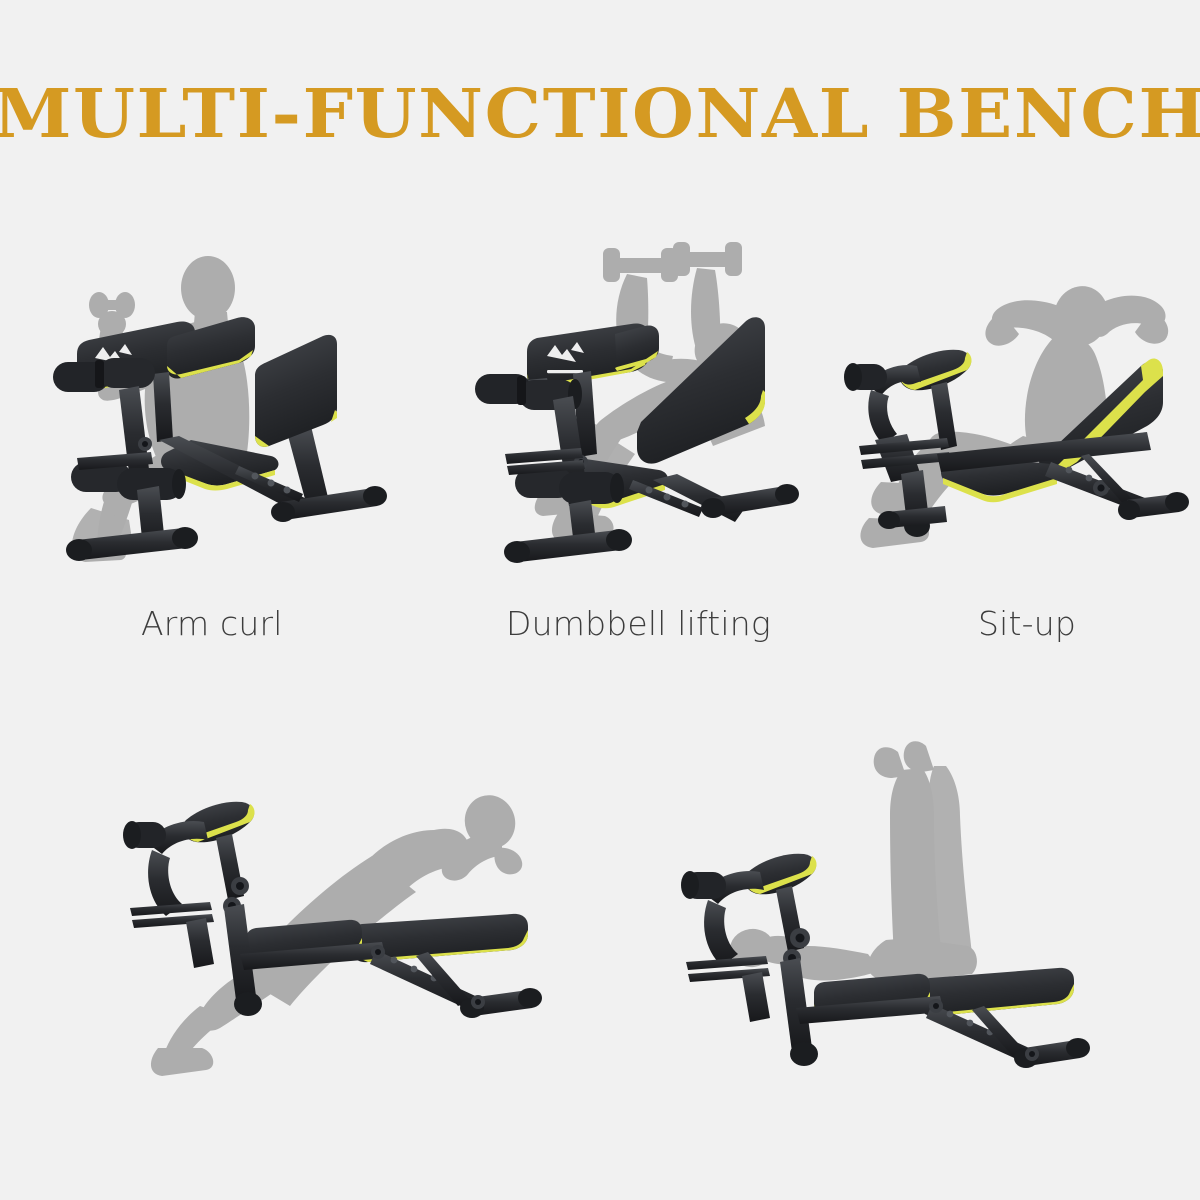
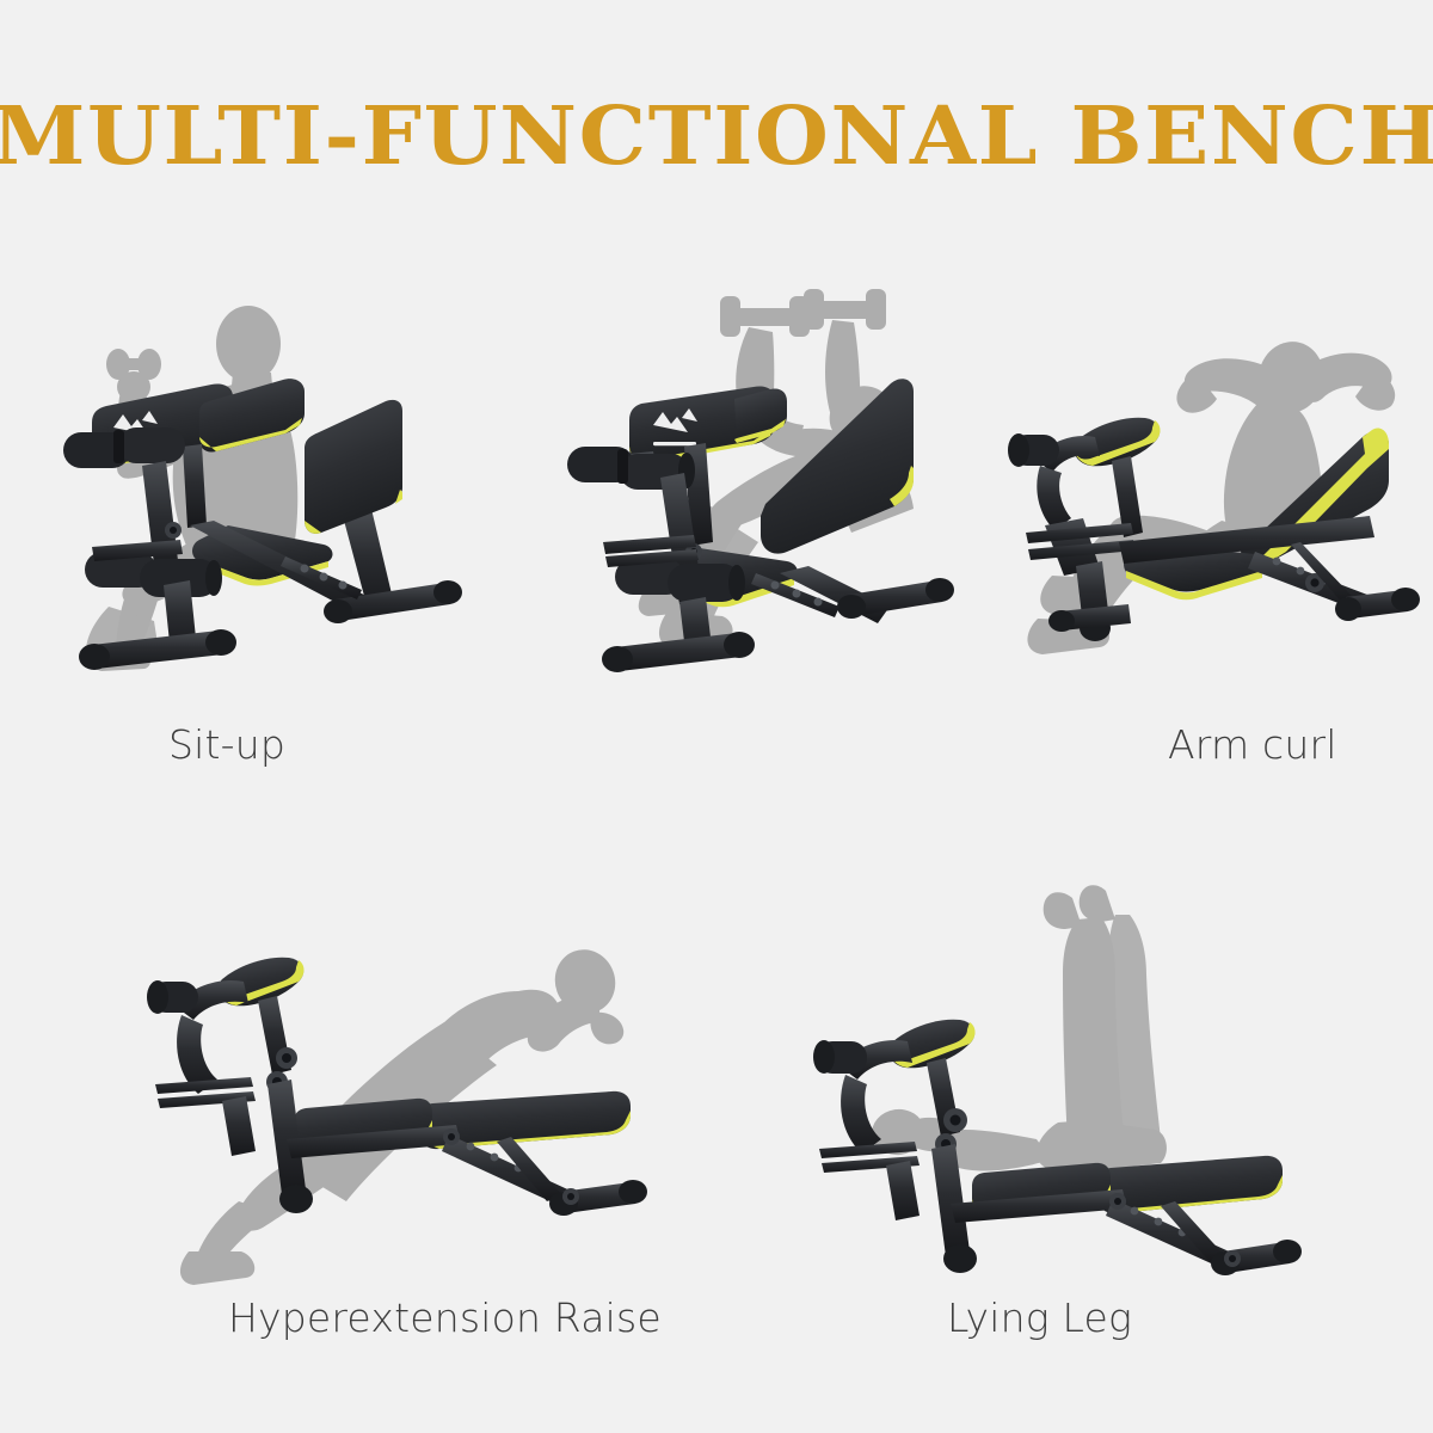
  MULTI-FUNCTIONAL BENCH
- Arm curl
+ Sit-up
- Dumbbell lifting
- Sit-up
+ Arm curl
+ Hyperextension Raise
+ Lying Leg
